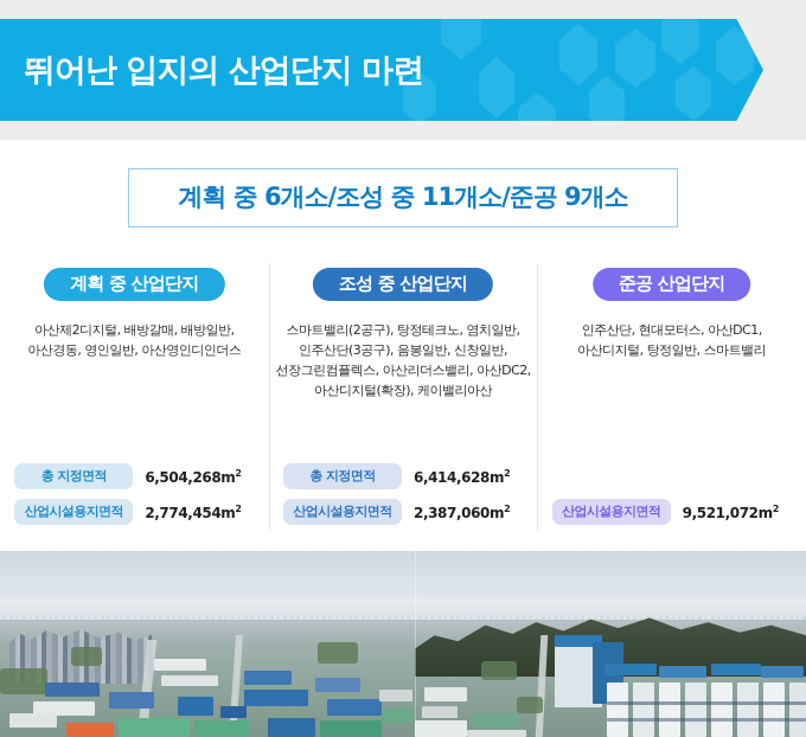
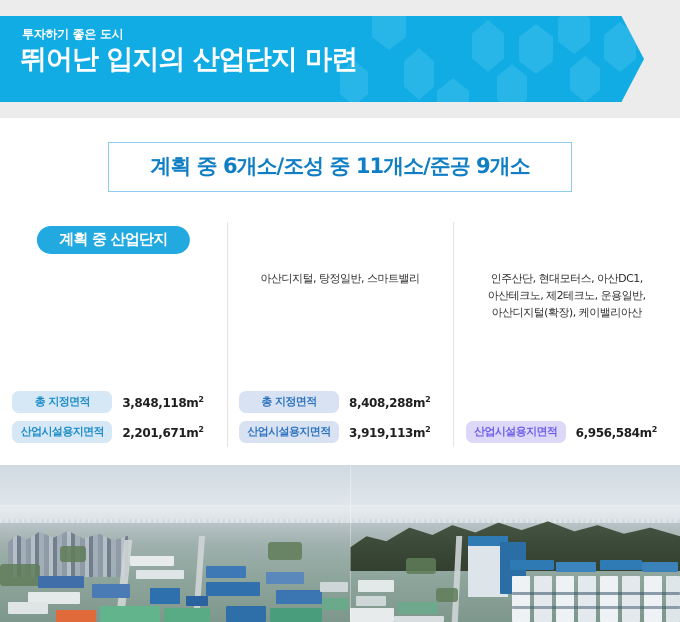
+ 투자하기 좋은 도시
  뛰어난 입지의 산업단지 마련
  계획 중 6개소/조성 중 11개소/준공 9개소
  계획 중 산업단지
- 아산제2디지털, 배방갈매, 배방일반,
- 아산경동, 영인일반, 아산영인디인더스
  총 지정면적
- 6,504,268m2
+ 3,848,118m2
  산업시설용지면적
- 2,774,454m2
+ 2,201,671m2
- 조성 중 산업단지
- 스마트밸리(2공구), 탕정테크노, 염치일반,
- 인주산단(3공구), 음봉일반, 신창일반,
- 선장그린컴플렉스, 아산리더스밸리, 아산DC2,
- 아산디지털(확장), 케이밸리아산
+ 아산디지털, 탕정일반, 스마트밸리
  총 지정면적
- 6,414,628m2
+ 8,408,288m2
  산업시설용지면적
- 2,387,060m2
+ 3,919,113m2
- 준공 산업단지
  인주산단, 현대모터스, 아산DC1,
+ 아산테크노, 제2테크노, 운용일반,
- 아산디지털, 탕정일반, 스마트밸리
+ 아산디지털(확장), 케이밸리아산
  산업시설용지면적
- 9,521,072m2
+ 6,956,584m2
